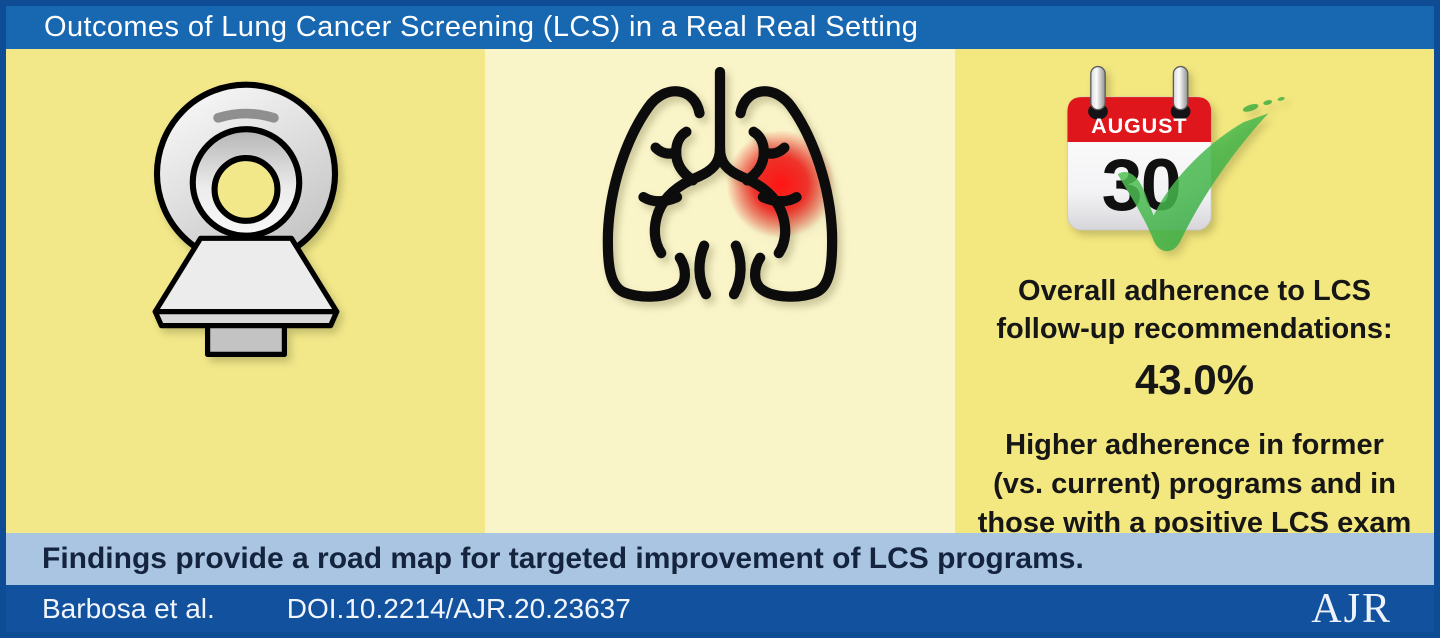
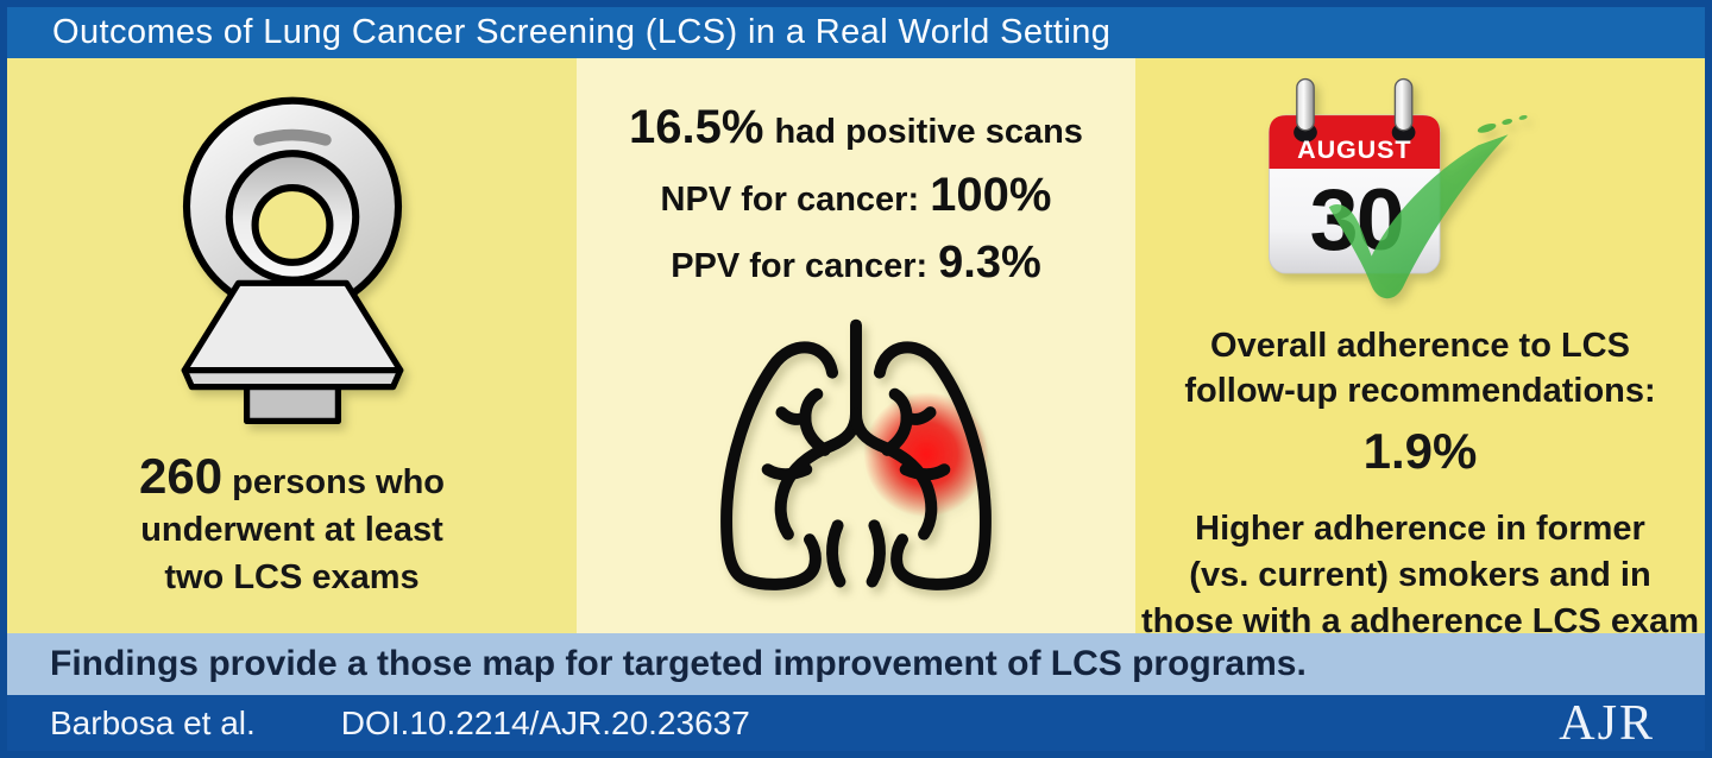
- Outcomes of Lung Cancer Screening (LCS) in a Real Real Setting
+ Outcomes of Lung Cancer Screening (LCS) in a Real World Setting
+ 260 persons who
+ underwent at least
+ two LCS exams
+ 16.5% had positive scans
+ NPV for cancer: 100%
+ PPV for cancer: 9.3%
  AUGUST
  30
  Overall adherence to LCS
  follow-up recommendations:
- 43.0%
+ 1.9%
  Higher adherence in former
- (vs. current) programs and in
+ (vs. current) smokers and in
- those with a positive LCS exam
+ those with a adherence LCS exam
- Findings provide a road map for targeted improvement of LCS programs.
+ Findings provide a those map for targeted improvement of LCS programs.
  Barbosa et al.
  DOI.10.2214/AJR.20.23637
  AJR
